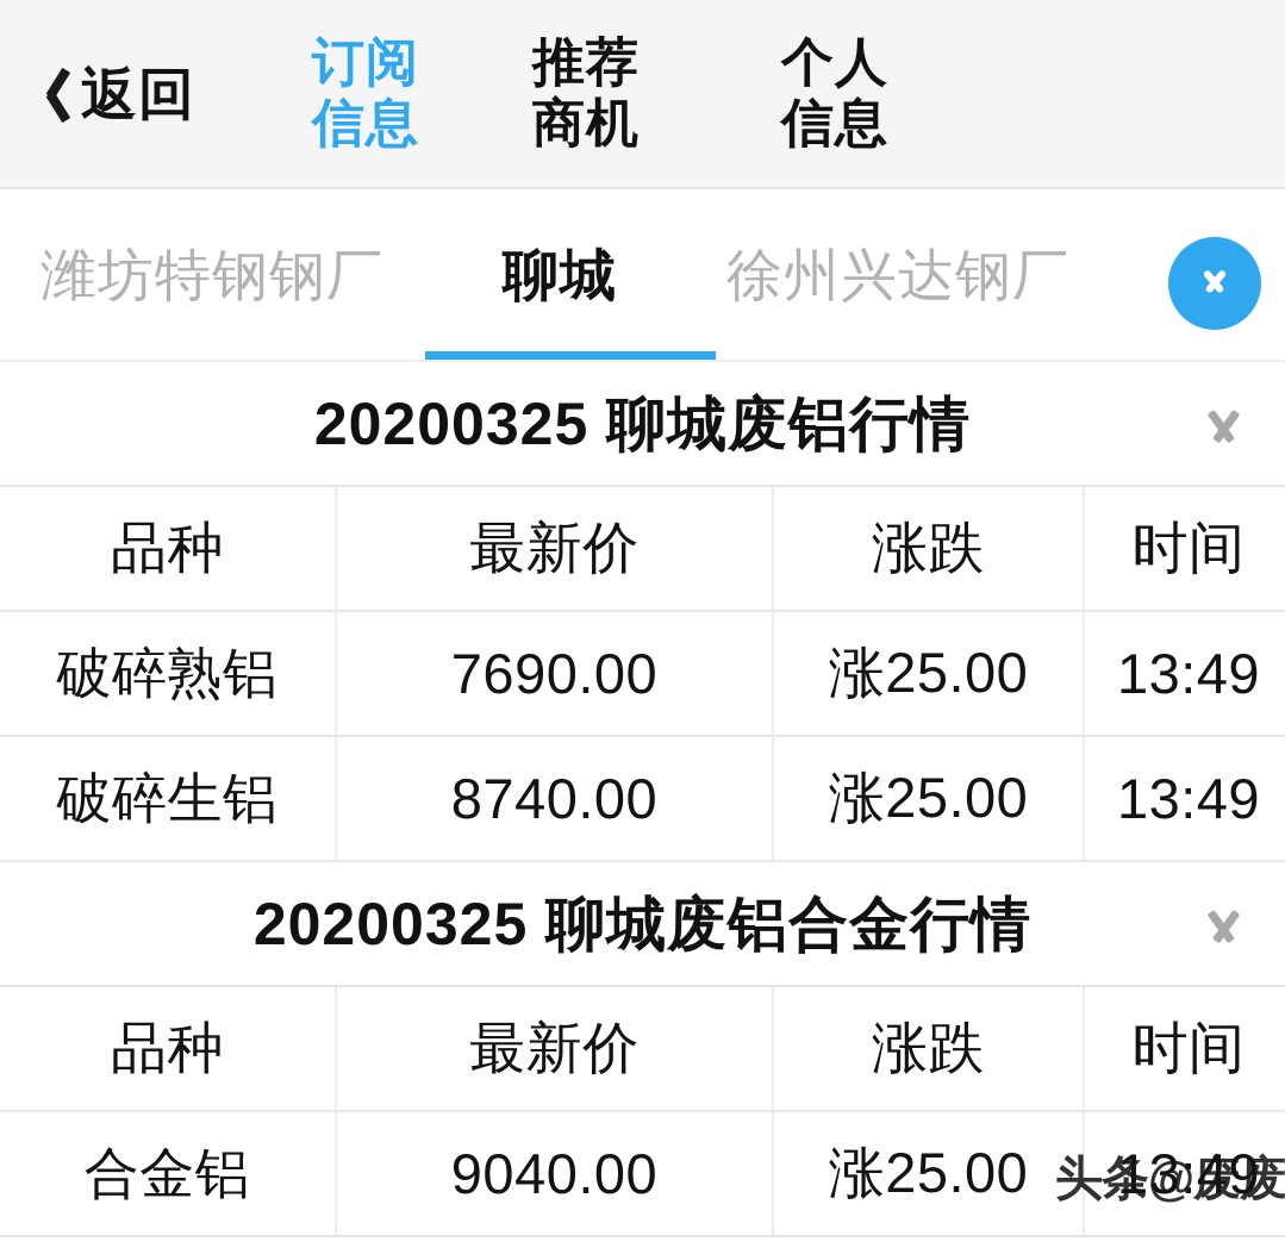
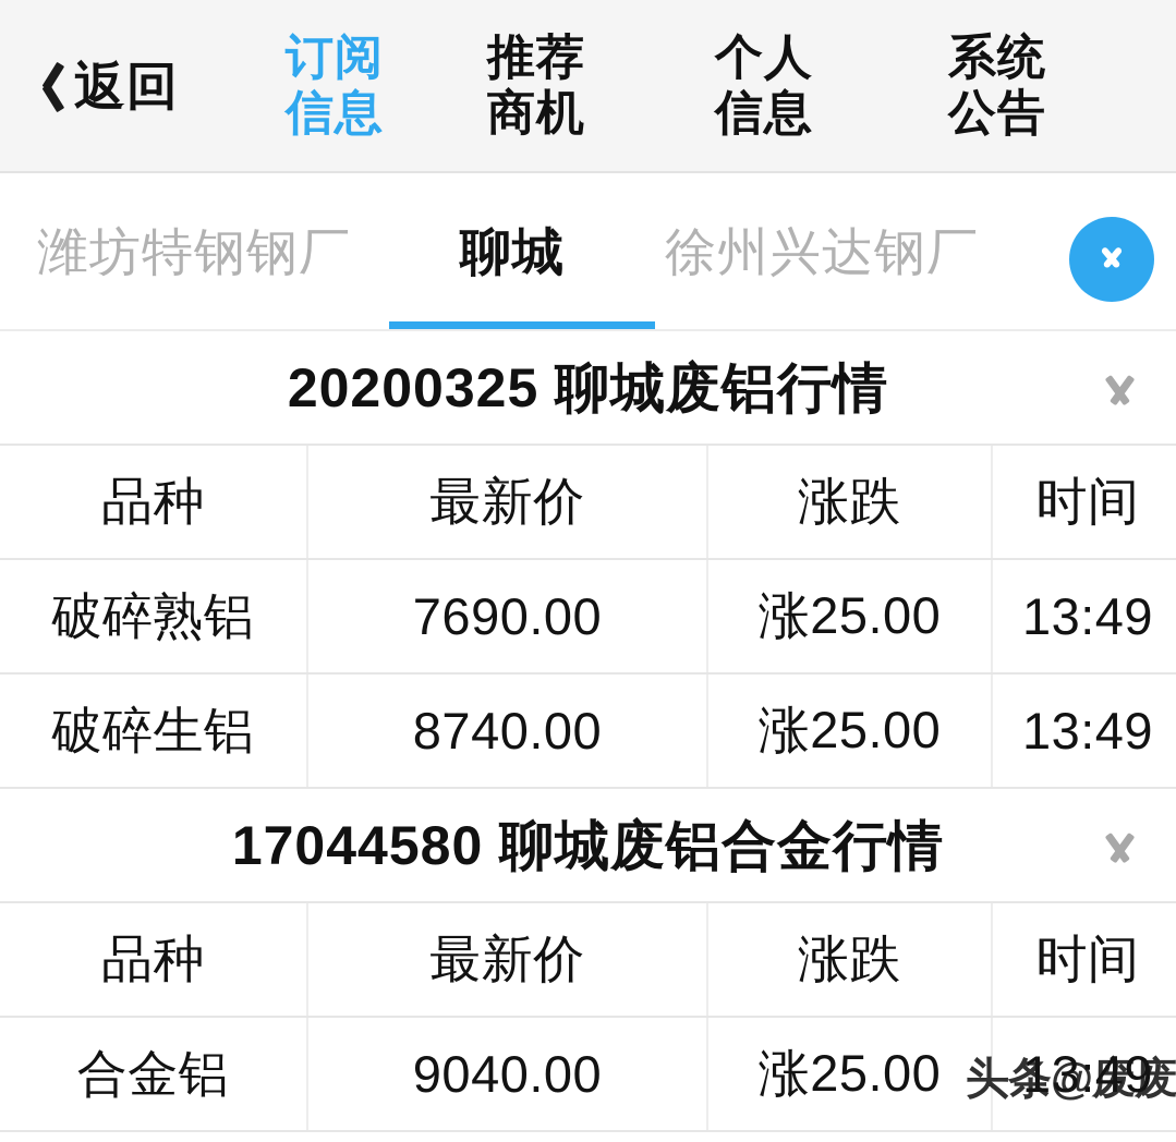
  返回
  订阅
  信息
  推荐
  商机
  个人
  信息
+ 系统
+ 公告
  潍坊特钢钢厂
  聊城
  徐州兴达钢厂
  20200325 聊城废铝行情
  品种	最新价	涨跌	时间
  破碎熟铝	7690.00	涨25.00	13:49
  破碎生铝	8740.00	涨25.00	13:49
- 20200325 聊城废铝合金行情
+ 17044580 聊城废铝合金行情
  品种	最新价	涨跌	时间
  合金铝	9040.00	涨25.00	13:49
  头条@废废
